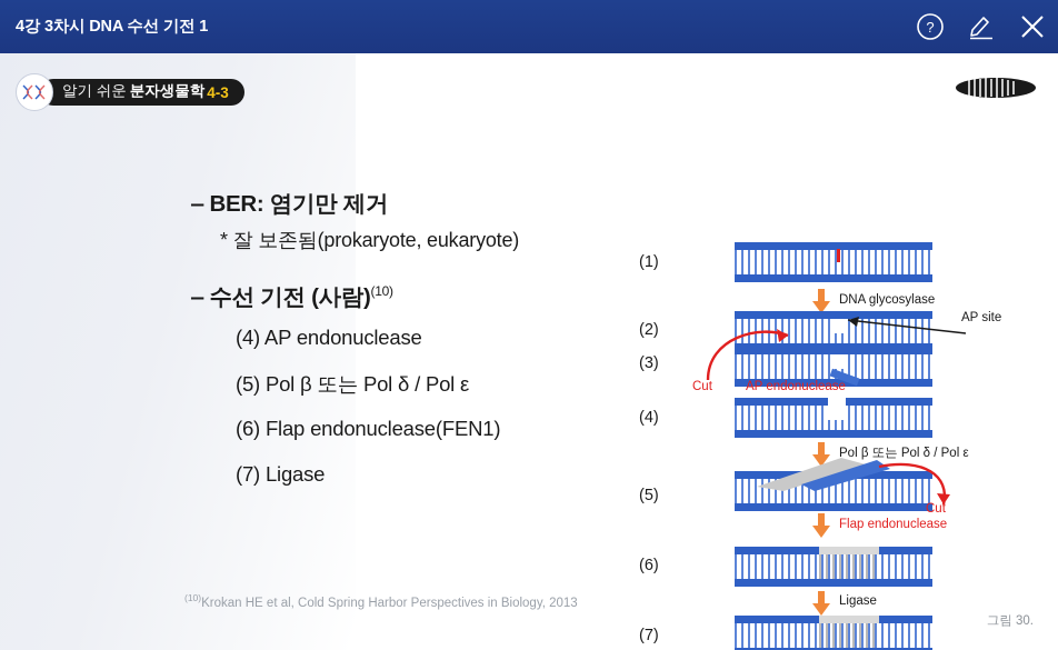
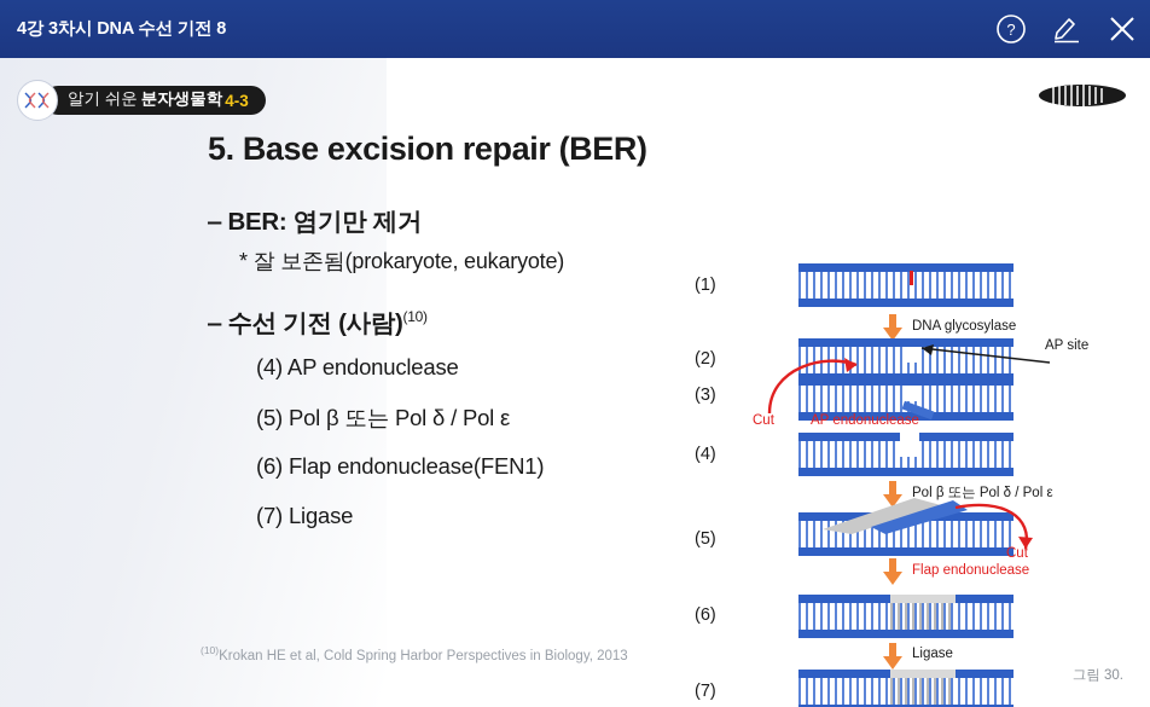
- 4강 3차시 DNA 수선 기전 1
+ 4강 3차시 DNA 수선 기전 8
  ?
  알기 쉬운
  분자생물학
  4-3
+ 5. Base excision repair (BER)
  ‒ BER: 염기만 제거
  * 잘 보존됨(prokaryote, eukaryote)
  ‒ 수선 기전 (사람)(10)
  (4) AP endonuclease
  (5) Pol β 또는 Pol δ / Pol ε
  (6) Flap endonuclease(FEN1)
  (7) Ligase
  (10)Krokan HE et al, Cold Spring Harbor Perspectives in Biology, 2013
  그림 30.
  (1)
  DNA glycosylase
  (2)
  AP site
  (3)
  Cut
  AP endonuclease
  (4)
  Pol β 또는 Pol δ / Pol ε
  (5)
  Cut
  Flap endonuclease
  (6)
  Ligase
  (7)
